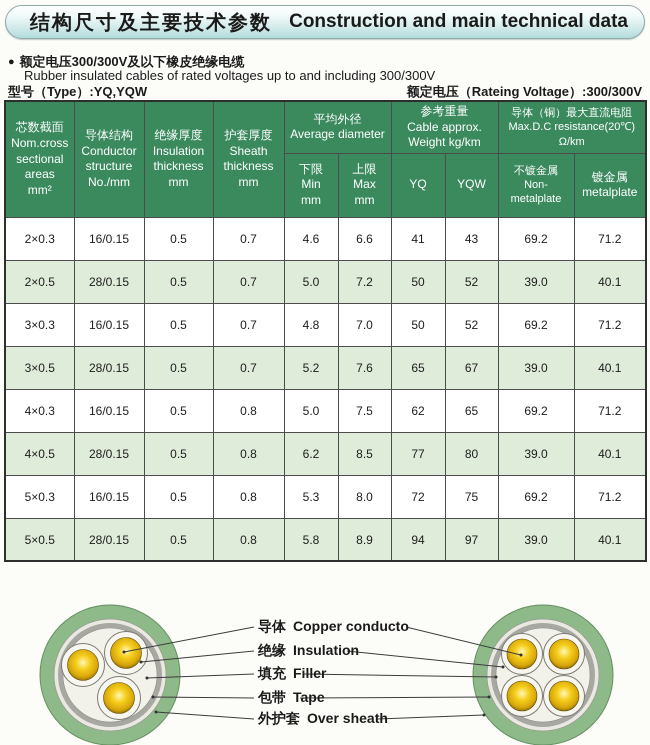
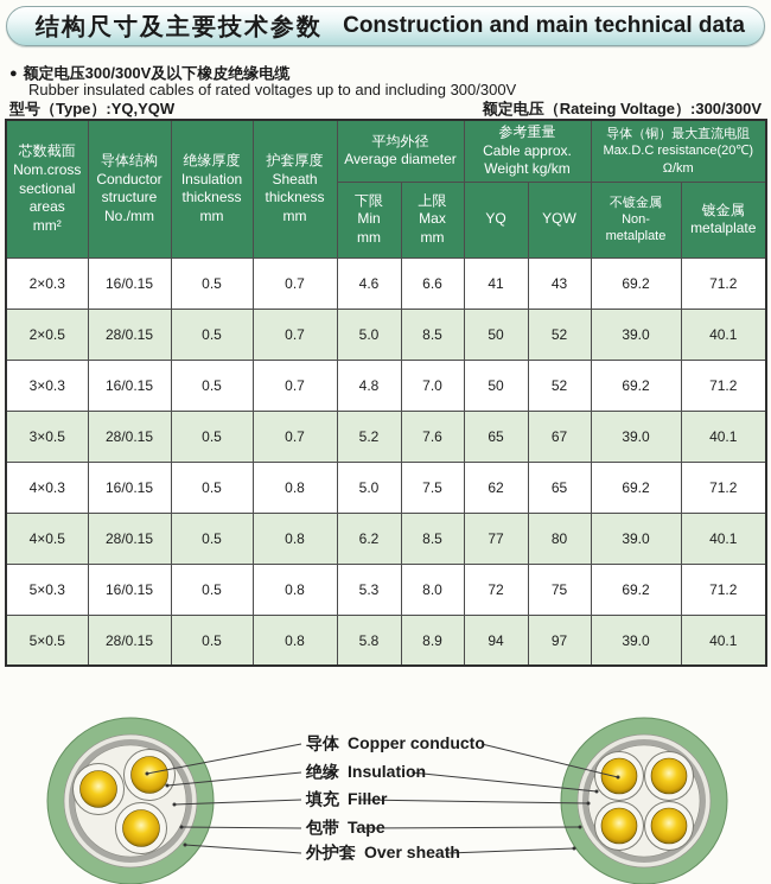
  结构尺寸及主要技术参数
  Construction and main technical data
  ● 额定电压300/300V及以下橡皮绝缘电缆
  Rubber insulated cables of rated voltages up to and including 300/300V
  型号（Type）:YQ,YQW
  额定电压（Rateing Voltage）:300/300V
  芯数截面 Nom.cross sectional areas mm²	导体结构 Conductor structure No./mm	绝缘厚度 Insulation thickness mm	护套厚度 Sheath thickness mm	平均外径 Average diameter	参考重量 Cable approx. Weight kg/km	导体（铜）最大直流电阻 Max.D.C resistance(20℃) Ω/km
  下限 Min mm	上限 Max mm	YQ	YQW	不镀金属 Non-metalplate	镀金属 metalplate
  2×0.3	16/0.15	0.5	0.7	4.6	6.6	41	43	69.2	71.2
- 2×0.5	28/0.15	0.5	0.7	5.0	7.2	50	52	39.0	40.1
+ 2×0.5	28/0.15	0.5	0.7	5.0	8.5	50	52	39.0	40.1
  3×0.3	16/0.15	0.5	0.7	4.8	7.0	50	52	69.2	71.2
  3×0.5	28/0.15	0.5	0.7	5.2	7.6	65	67	39.0	40.1
  4×0.3	16/0.15	0.5	0.8	5.0	7.5	62	65	69.2	71.2
  4×0.5	28/0.15	0.5	0.8	6.2	8.5	77	80	39.0	40.1
  5×0.3	16/0.15	0.5	0.8	5.3	8.0	72	75	69.2	71.2
  5×0.5	28/0.15	0.5	0.8	5.8	8.9	94	97	39.0	40.1
  导体 Copper conducto
  绝缘 Insulation
  填充 Filler
  包带 Tape
  外护套 Over sheath
